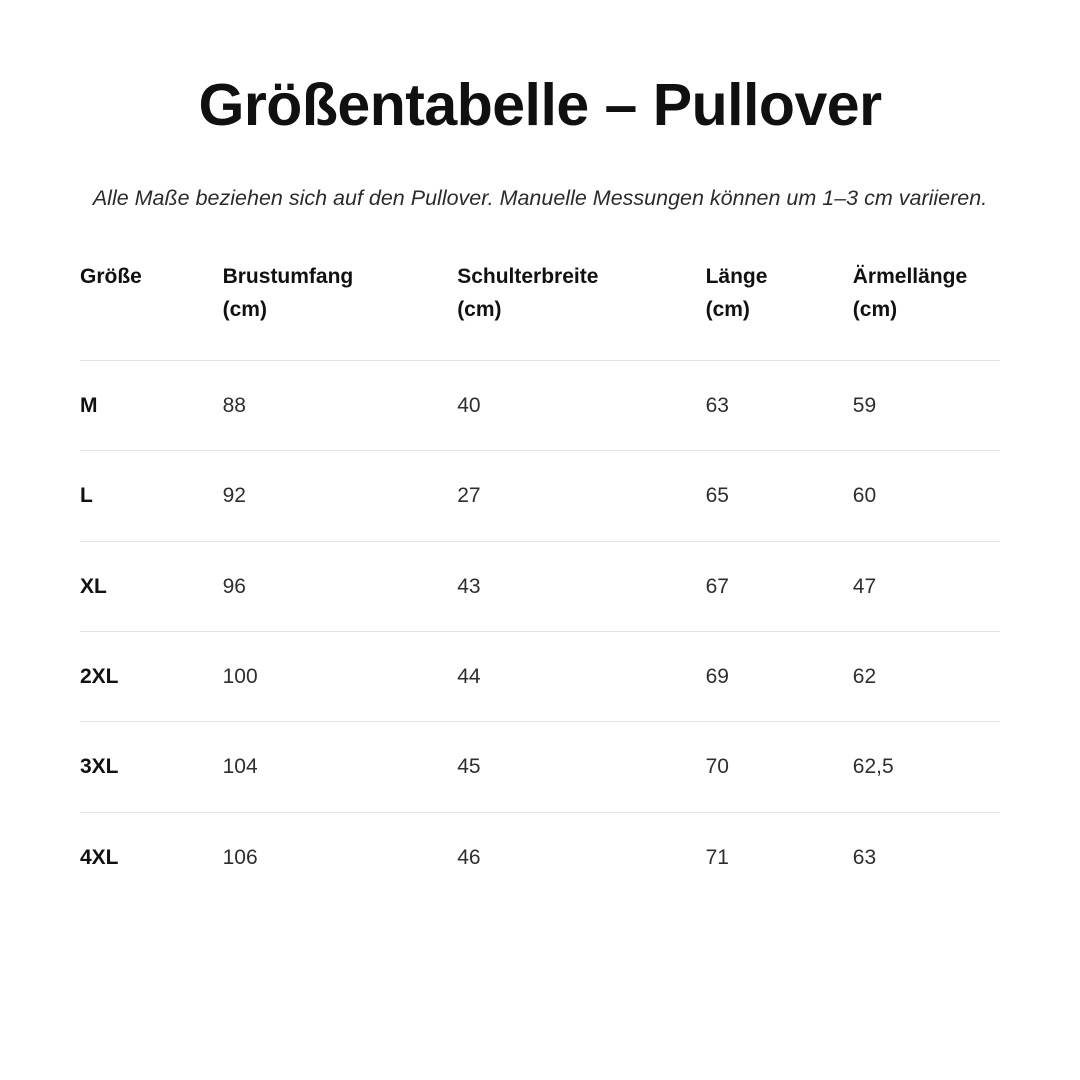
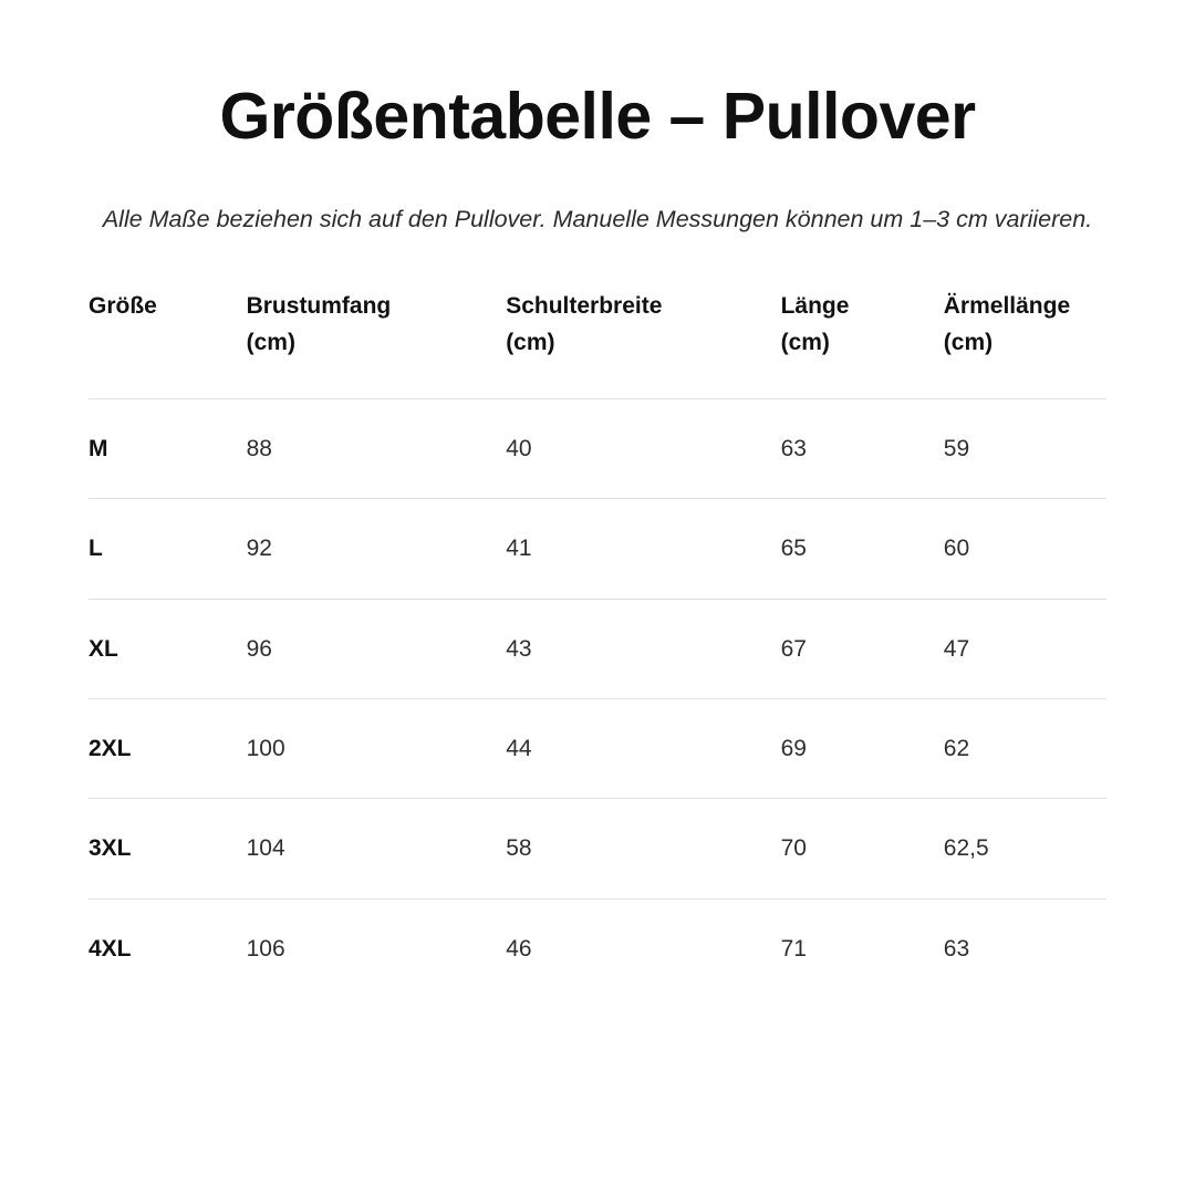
  Größentabelle – Pullover
  Alle Maße beziehen sich auf den Pullover. Manuelle Messungen können um 1–3 cm variieren.
  Größe	Brustumfang (cm)	Schulterbreite (cm)	Länge (cm)	Ärmellänge (cm)
  M	88	40	63	59
- L	92	27	65	60
+ L	92	41	65	60
  XL	96	43	67	47
  2XL	100	44	69	62
- 3XL	104	45	70	62,5
+ 3XL	104	58	70	62,5
  4XL	106	46	71	63
